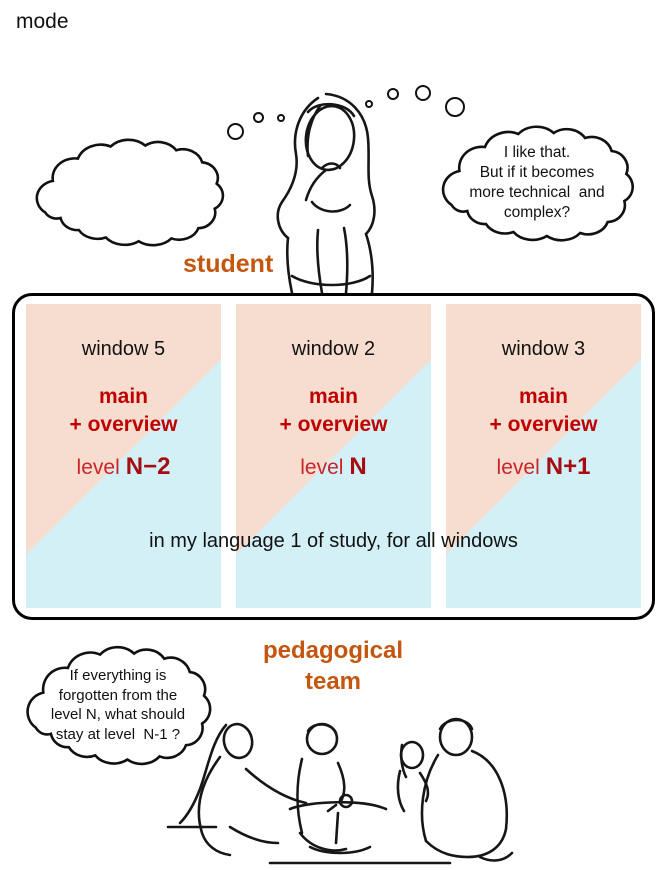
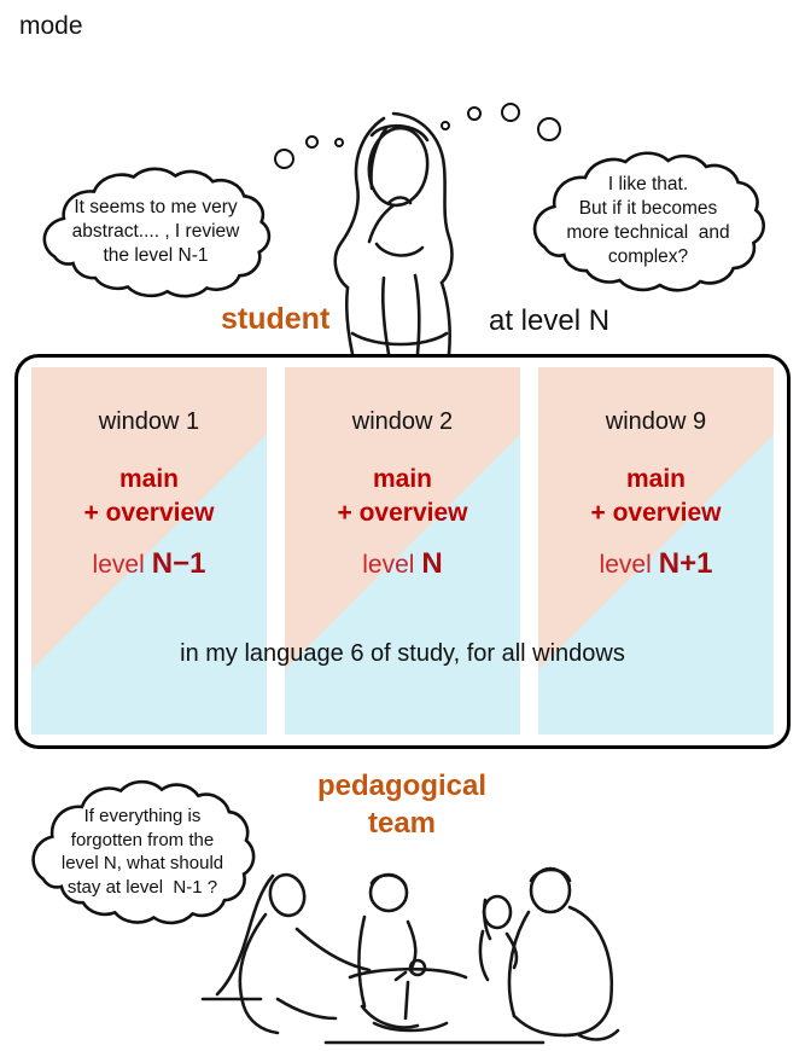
  mode
+ It seems to me very
+ abstract.... , I review
+ the level N-1
  I like that.
  But if it becomes
  more technical and
  complex?
  student
+ at level N
- window 5
+ window 1
  main
  + overview
- level N−2
+ level N−1
  window 2
  main
  + overview
  level N
- window 3
+ window 9
  main
  + overview
  level N+1
- in my language 1 of study, for all windows
+ in my language 6 of study, for all windows
  pedagogical
  team
  If everything is
  forgotten from the
  level N, what should
  stay at level N-1 ?
